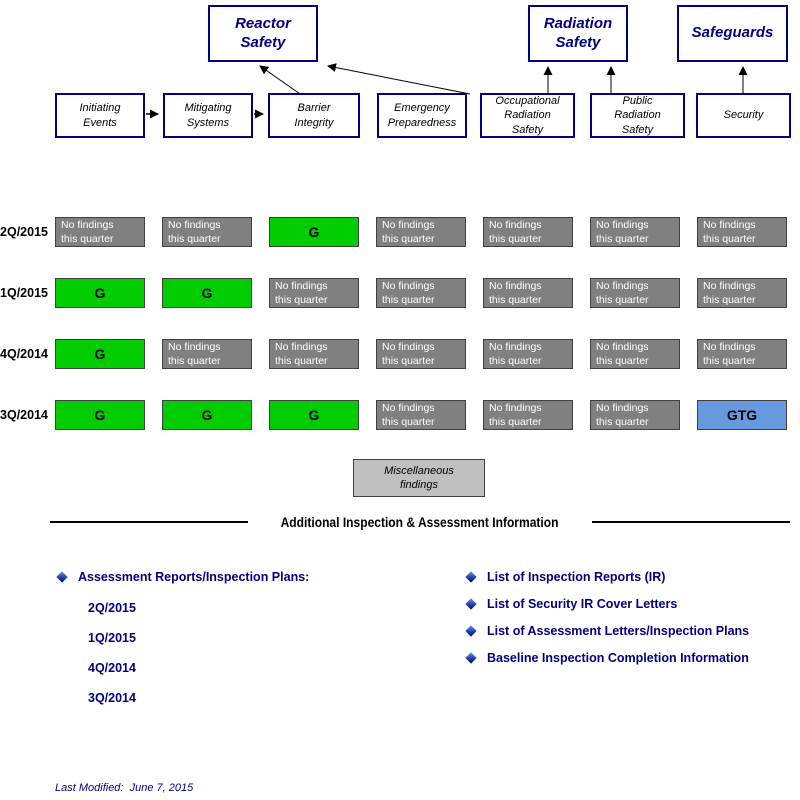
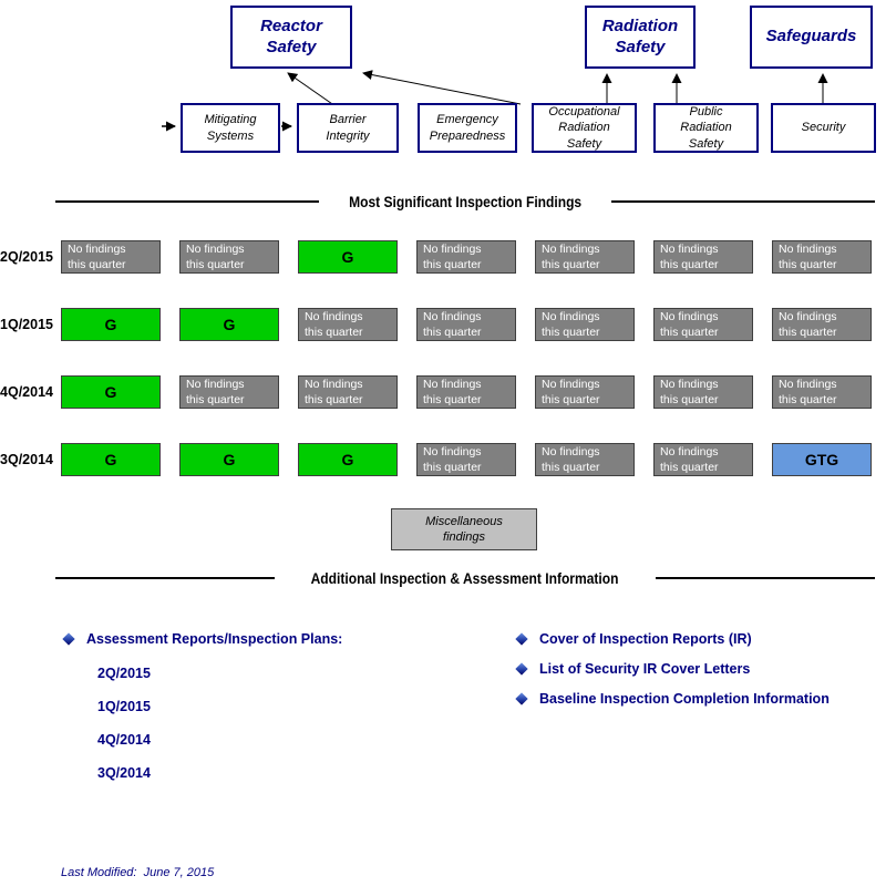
  Reactor
  Safety
  Radiation
  Safety
  Safeguards
- Initiating
- Events
  Mitigating
  Systems
  Barrier
  Integrity
  Emergency
  Preparedness
  Occupational
  Radiation
  Safety
  Public
  Radiation
  Safety
  Security
+ Most Significant Inspection Findings
  2Q/2015
  No findings
  this quarter
  No findings
  this quarter
  G
  No findings
  this quarter
  No findings
  this quarter
  No findings
  this quarter
  No findings
  this quarter
  1Q/2015
  G
  G
  No findings
  this quarter
  No findings
  this quarter
  No findings
  this quarter
  No findings
  this quarter
  No findings
  this quarter
  4Q/2014
  G
  No findings
  this quarter
  No findings
  this quarter
  No findings
  this quarter
  No findings
  this quarter
  No findings
  this quarter
  No findings
  this quarter
  3Q/2014
  G
  G
  G
  No findings
  this quarter
  No findings
  this quarter
  No findings
  this quarter
  GTG
  Miscellaneous
  findings
  Additional Inspection & Assessment Information
  Assessment Reports/Inspection Plans:
  2Q/2015
  1Q/2015
  4Q/2014
  3Q/2014
- List of Inspection Reports (IR)
+ Cover of Inspection Reports (IR)
  List of Security IR Cover Letters
- List of Assessment Letters/Inspection Plans
  Baseline Inspection Completion Information
  Last Modified: June 7, 2015
